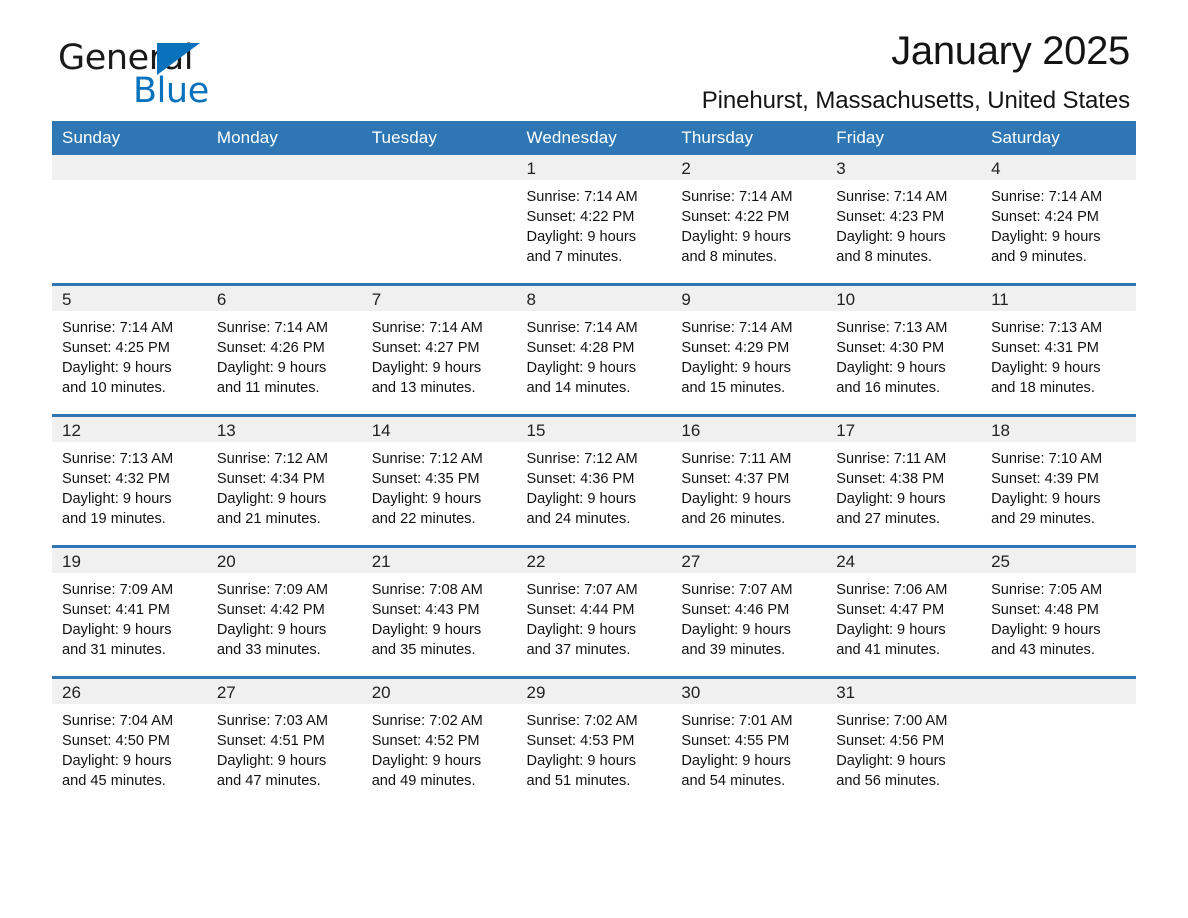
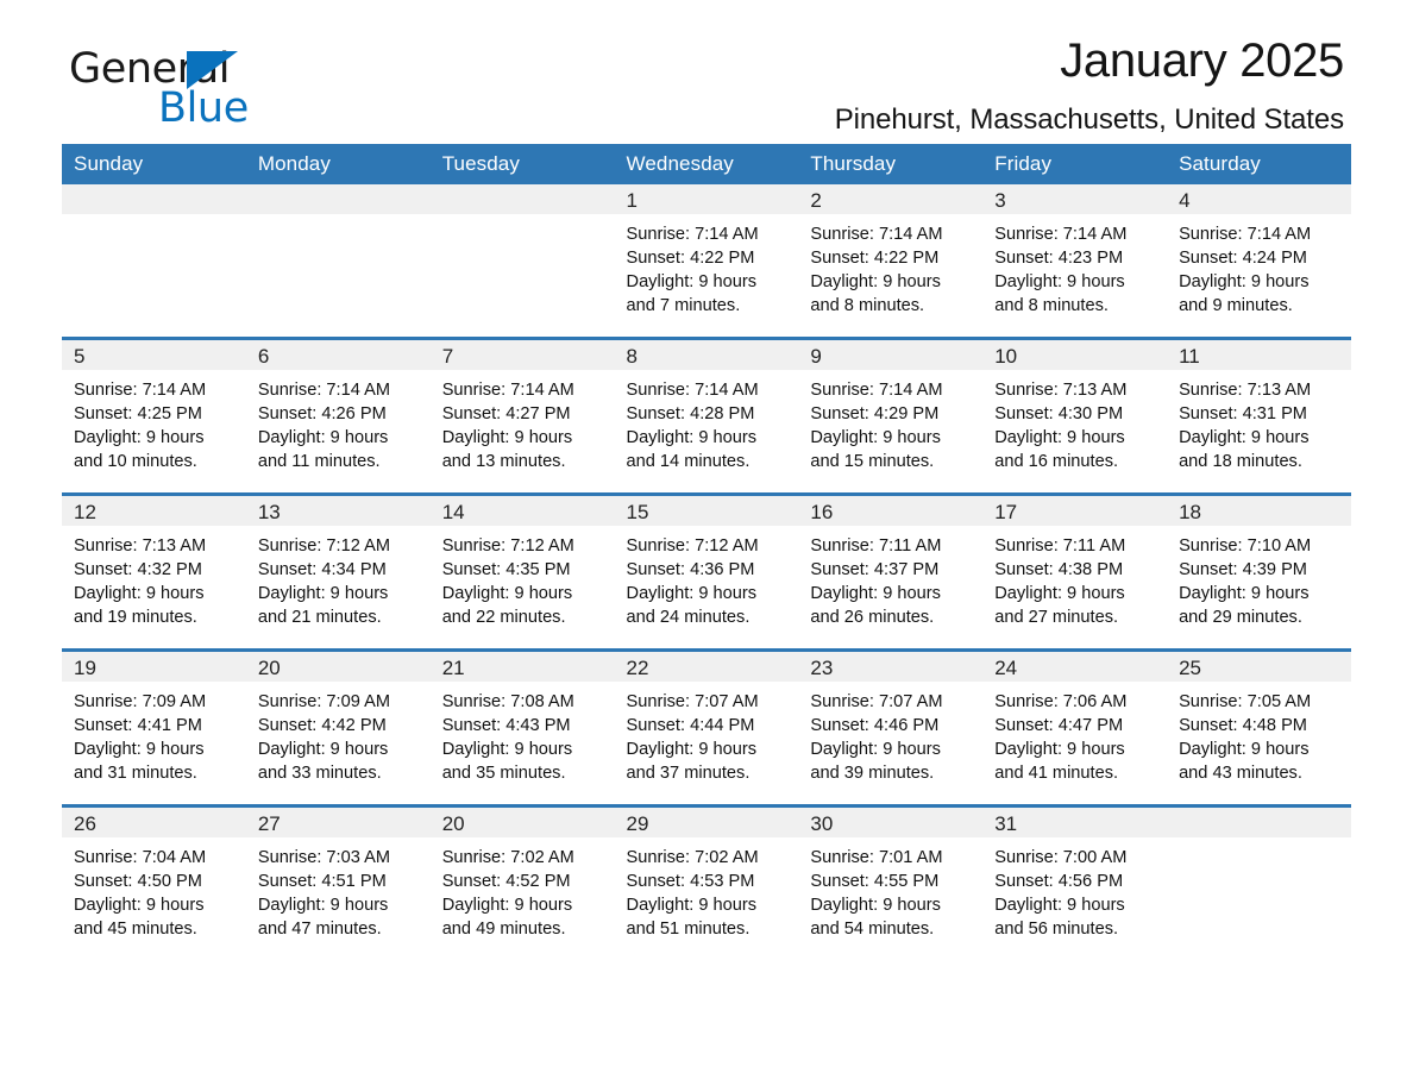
  General
  Blue
  January 2025
  Pinehurst, Massachusetts, United States
  Sunday	Monday	Tuesday	Wednesday	Thursday	Friday	Saturday
  			1 Sunrise: 7:14 AM Sunset: 4:22 PM Daylight: 9 hours and 7 minutes.	2 Sunrise: 7:14 AM Sunset: 4:22 PM Daylight: 9 hours and 8 minutes.	3 Sunrise: 7:14 AM Sunset: 4:23 PM Daylight: 9 hours and 8 minutes.	4 Sunrise: 7:14 AM Sunset: 4:24 PM Daylight: 9 hours and 9 minutes.
  5 Sunrise: 7:14 AM Sunset: 4:25 PM Daylight: 9 hours and 10 minutes.	6 Sunrise: 7:14 AM Sunset: 4:26 PM Daylight: 9 hours and 11 minutes.	7 Sunrise: 7:14 AM Sunset: 4:27 PM Daylight: 9 hours and 13 minutes.	8 Sunrise: 7:14 AM Sunset: 4:28 PM Daylight: 9 hours and 14 minutes.	9 Sunrise: 7:14 AM Sunset: 4:29 PM Daylight: 9 hours and 15 minutes.	10 Sunrise: 7:13 AM Sunset: 4:30 PM Daylight: 9 hours and 16 minutes.	11 Sunrise: 7:13 AM Sunset: 4:31 PM Daylight: 9 hours and 18 minutes.
  12 Sunrise: 7:13 AM Sunset: 4:32 PM Daylight: 9 hours and 19 minutes.	13 Sunrise: 7:12 AM Sunset: 4:34 PM Daylight: 9 hours and 21 minutes.	14 Sunrise: 7:12 AM Sunset: 4:35 PM Daylight: 9 hours and 22 minutes.	15 Sunrise: 7:12 AM Sunset: 4:36 PM Daylight: 9 hours and 24 minutes.	16 Sunrise: 7:11 AM Sunset: 4:37 PM Daylight: 9 hours and 26 minutes.	17 Sunrise: 7:11 AM Sunset: 4:38 PM Daylight: 9 hours and 27 minutes.	18 Sunrise: 7:10 AM Sunset: 4:39 PM Daylight: 9 hours and 29 minutes.
- 19 Sunrise: 7:09 AM Sunset: 4:41 PM Daylight: 9 hours and 31 minutes.	20 Sunrise: 7:09 AM Sunset: 4:42 PM Daylight: 9 hours and 33 minutes.	21 Sunrise: 7:08 AM Sunset: 4:43 PM Daylight: 9 hours and 35 minutes.	22 Sunrise: 7:07 AM Sunset: 4:44 PM Daylight: 9 hours and 37 minutes.	27 Sunrise: 7:07 AM Sunset: 4:46 PM Daylight: 9 hours and 39 minutes.	24 Sunrise: 7:06 AM Sunset: 4:47 PM Daylight: 9 hours and 41 minutes.	25 Sunrise: 7:05 AM Sunset: 4:48 PM Daylight: 9 hours and 43 minutes.
+ 19 Sunrise: 7:09 AM Sunset: 4:41 PM Daylight: 9 hours and 31 minutes.	20 Sunrise: 7:09 AM Sunset: 4:42 PM Daylight: 9 hours and 33 minutes.	21 Sunrise: 7:08 AM Sunset: 4:43 PM Daylight: 9 hours and 35 minutes.	22 Sunrise: 7:07 AM Sunset: 4:44 PM Daylight: 9 hours and 37 minutes.	23 Sunrise: 7:07 AM Sunset: 4:46 PM Daylight: 9 hours and 39 minutes.	24 Sunrise: 7:06 AM Sunset: 4:47 PM Daylight: 9 hours and 41 minutes.	25 Sunrise: 7:05 AM Sunset: 4:48 PM Daylight: 9 hours and 43 minutes.
  26 Sunrise: 7:04 AM Sunset: 4:50 PM Daylight: 9 hours and 45 minutes.	27 Sunrise: 7:03 AM Sunset: 4:51 PM Daylight: 9 hours and 47 minutes.	20 Sunrise: 7:02 AM Sunset: 4:52 PM Daylight: 9 hours and 49 minutes.	29 Sunrise: 7:02 AM Sunset: 4:53 PM Daylight: 9 hours and 51 minutes.	30 Sunrise: 7:01 AM Sunset: 4:55 PM Daylight: 9 hours and 54 minutes.	31 Sunrise: 7:00 AM Sunset: 4:56 PM Daylight: 9 hours and 56 minutes.
